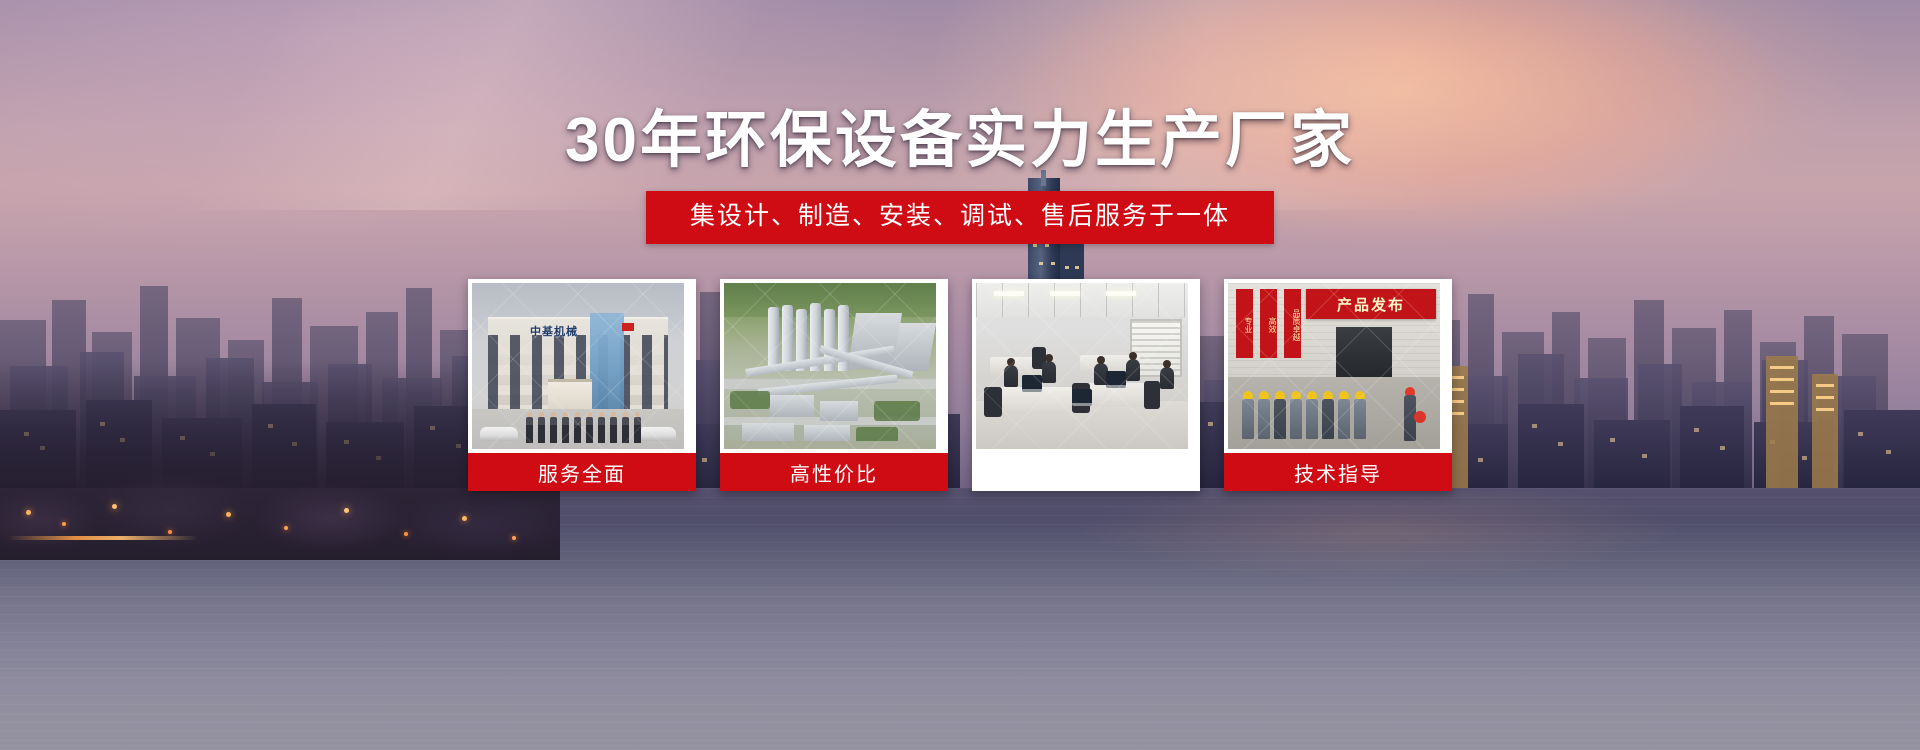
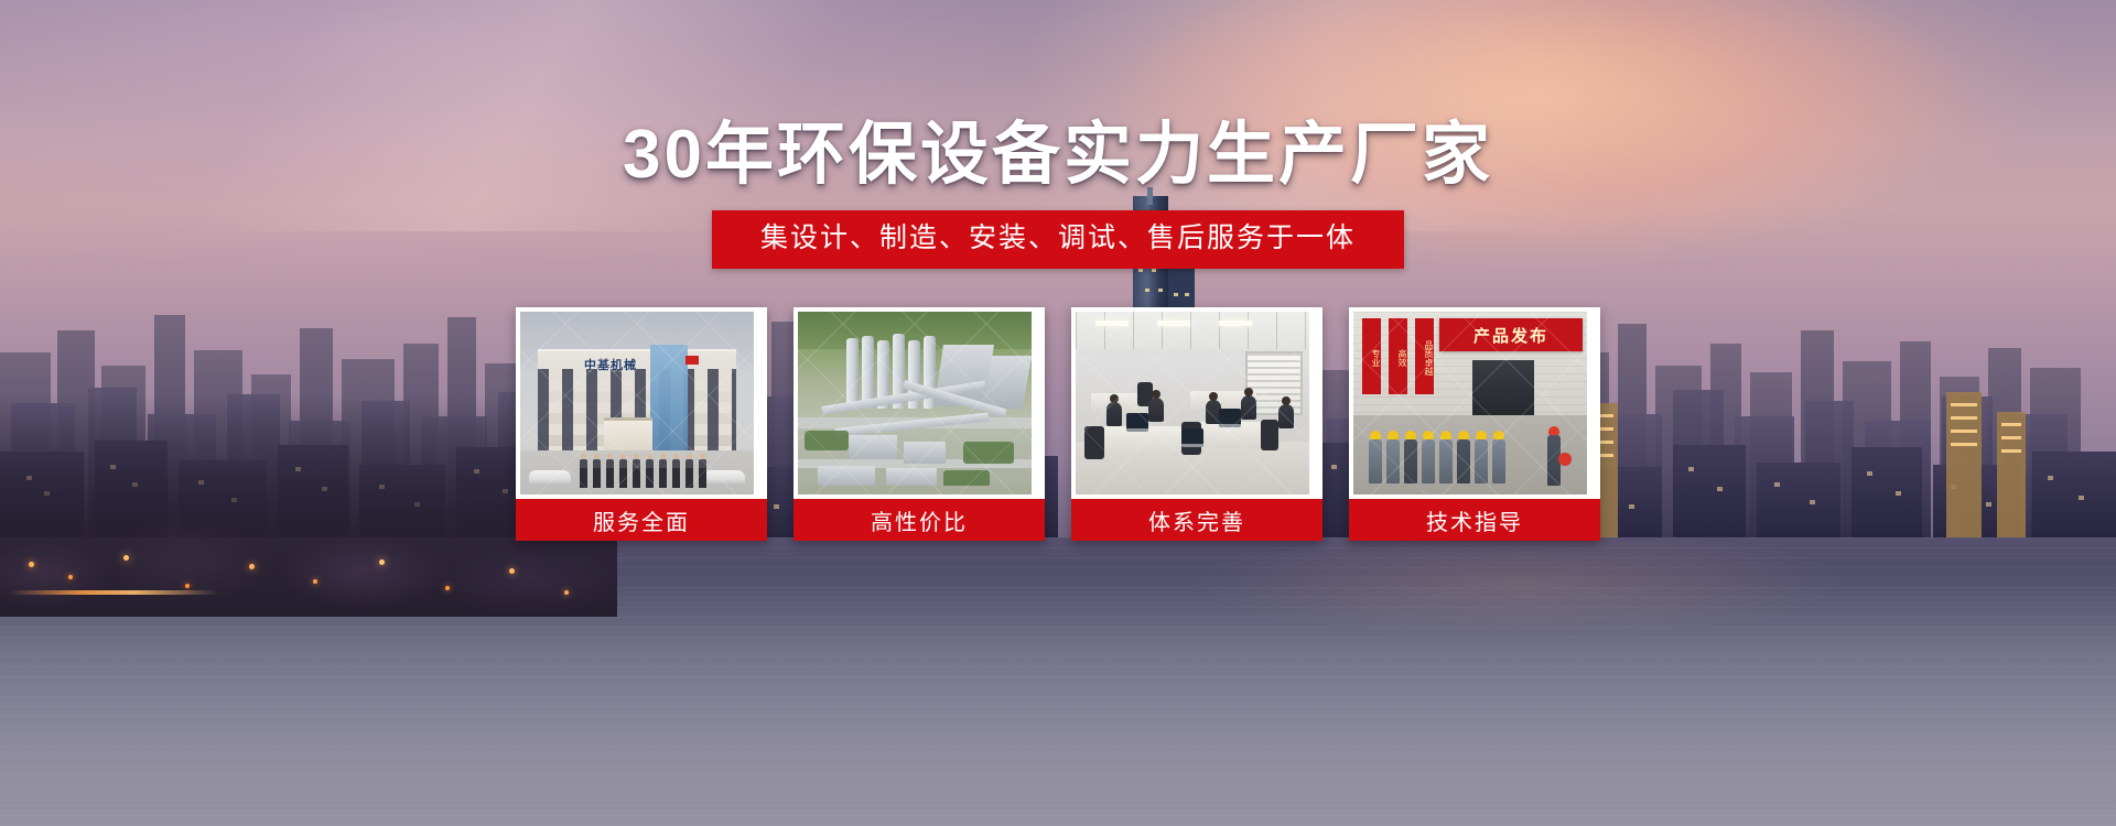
  30年环保设备实力生产厂家
  集设计、制造、安装、调试、售后服务于一体
  服务全面
  高性价比
+ 体系完善
  技术指导
